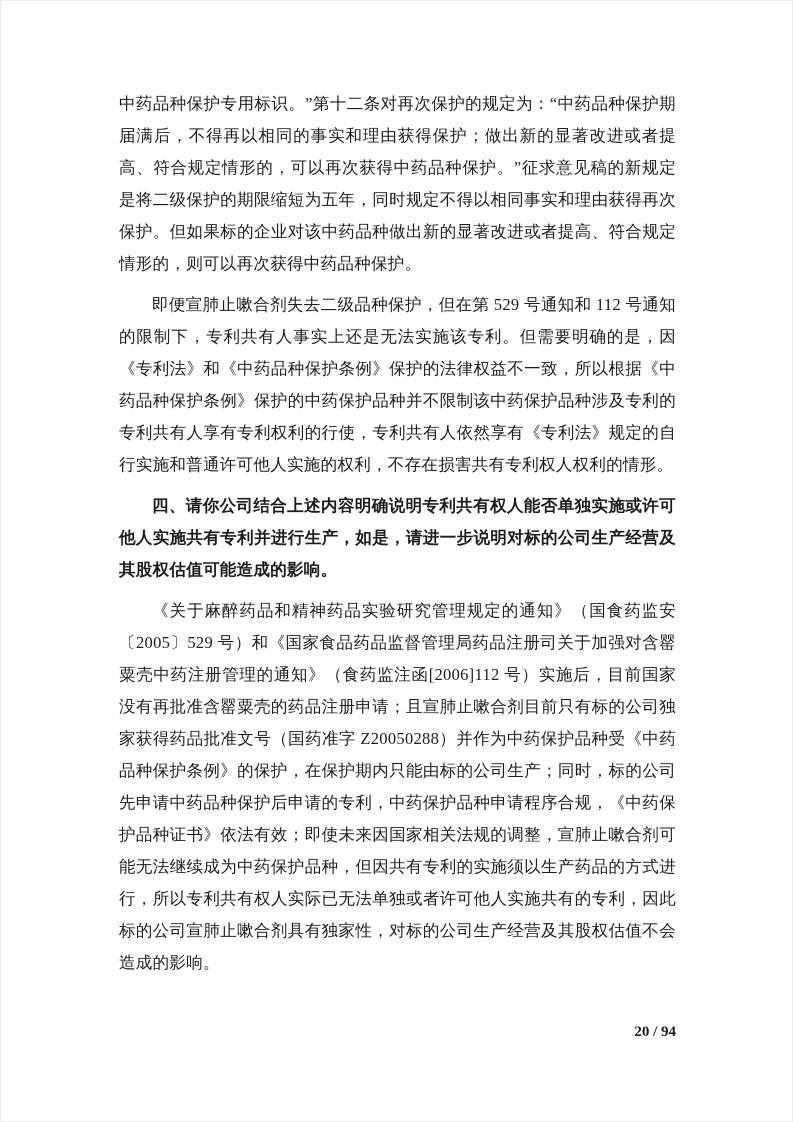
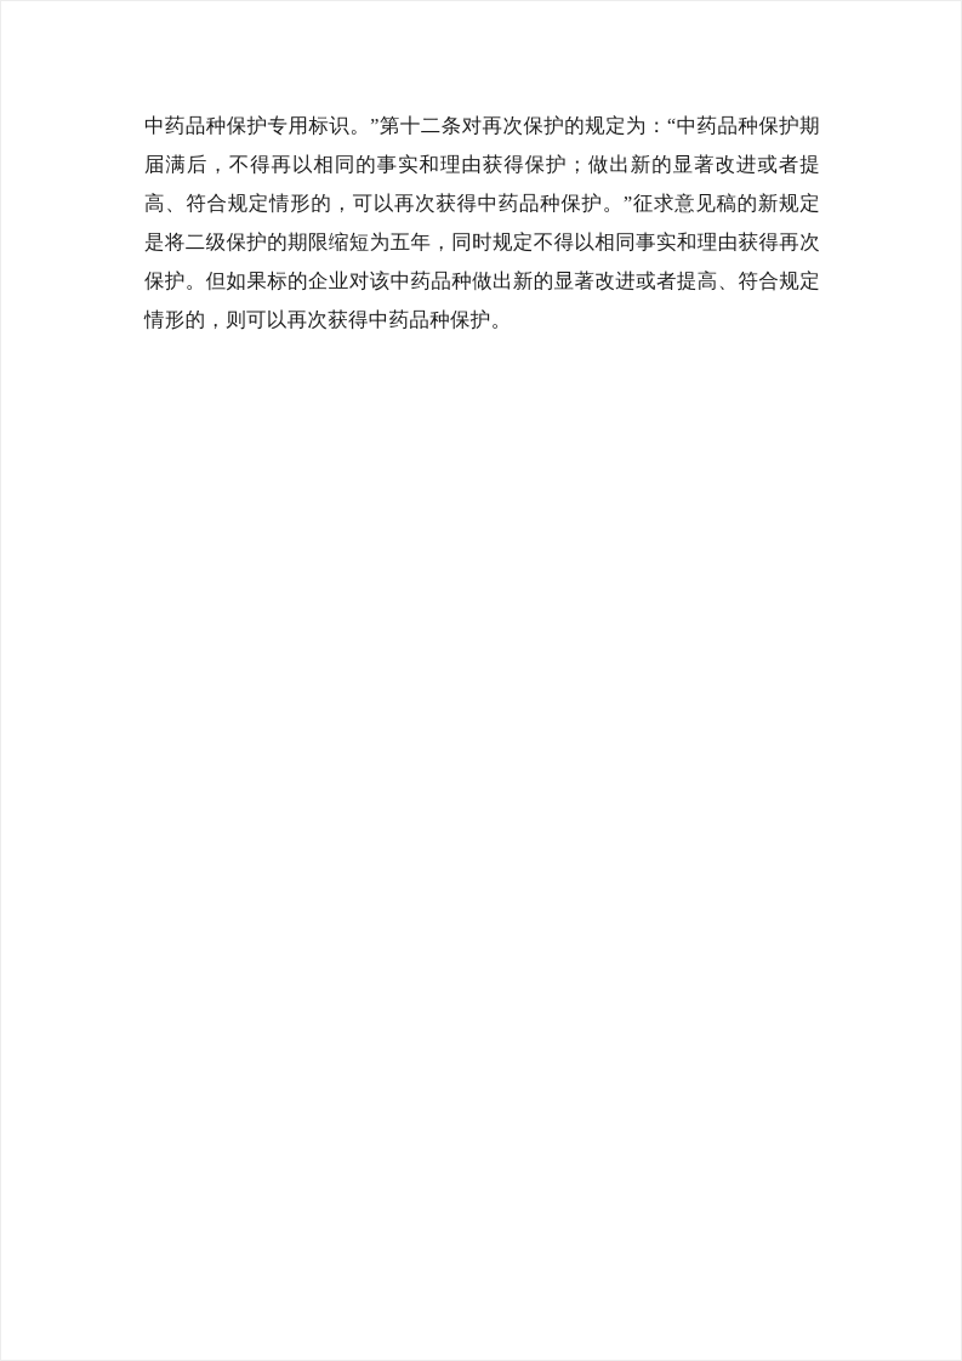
  中药品种保护专用标识。”第十二条对再次保护的规定为：“中药品种保护期届满后，不得再以相同的事实和理由获得保护；做出新的显著改进或者提高、符合规定情形的，可以再次获得中药品种保护。”征求意见稿的新规定是将二级保护的期限缩短为五年，同时规定不得以相同事实和理由获得再次保护。但如果标的企业对该中药品种做出新的显著改进或者提高、符合规定情形的，则可以再次获得中药品种保护。
- 即便宣肺止嗽合剂失去二级品种保护，但在第 529 号通知和 112 号通知的限制下，专利共有人事实上还是无法实施该专利。但需要明确的是，因《专利法》和《中药品种保护条例》保护的法律权益不一致，所以根据《中药品种保护条例》保护的中药保护品种并不限制该中药保护品种涉及专利的专利共有人享有专利权利的行使，专利共有人依然享有《专利法》规定的自行实施和普通许可他人实施的权利，不存在损害共有专利权人权利的情形。
- 四、请你公司结合上述内容明确说明专利共有权人能否单独实施或许可他人实施共有专利并进行生产，如是，请进一步说明对标的公司生产经营及其股权估值可能造成的影响。
- 《关于麻醉药品和精神药品实验研究管理规定的通知》（国食药监安〔2005〕529 号）和《国家食品药品监督管理局药品注册司关于加强对含罂粟壳中药注册管理的通知》（食药监注函[2006]112 号）实施后，目前国家没有再批准含罂粟壳的药品注册申请；且宣肺止嗽合剂目前只有标的公司独家获得药品批准文号（国药准字 Z20050288）并作为中药保护品种受《中药品种保护条例》的保护，在保护期内只能由标的公司生产；同时，标的公司先申请中药品种保护后申请的专利，中药保护品种申请程序合规，《中药保护品种证书》依法有效；即使未来因国家相关法规的调整，宣肺止嗽合剂可能无法继续成为中药保护品种，但因共有专利的实施须以生产药品的方式进行，所以专利共有权人实际已无法单独或者许可他人实施共有的专利，因此标的公司宣肺止嗽合剂具有独家性，对标的公司生产经营及其股权估值不会造成的影响。
- 20 / 94
